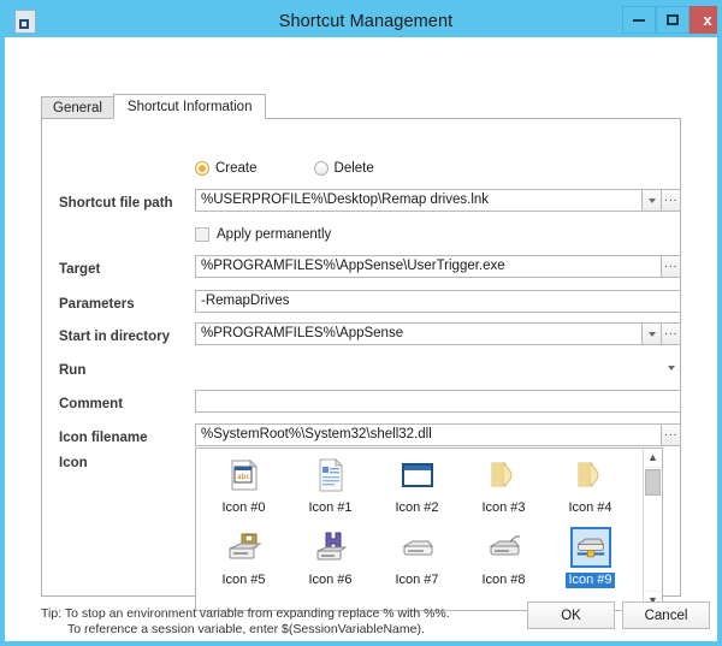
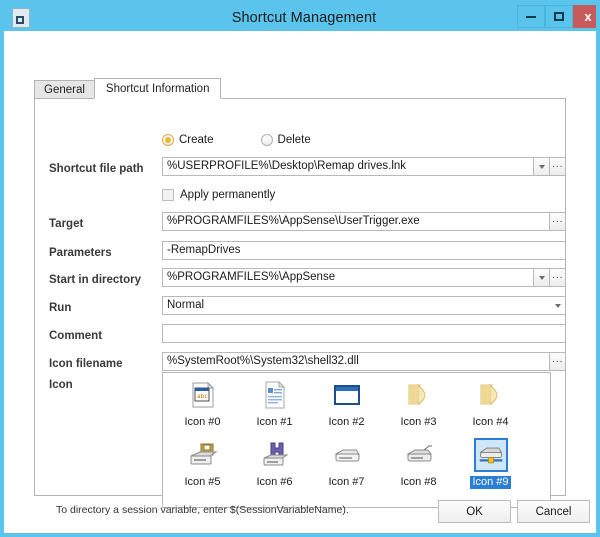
  Shortcut Management
  x
  General
  Shortcut Information
  Create
  Delete
  Shortcut file path
  %USERPROFILE%\Desktop\Remap drives.lnk
  ···
  Apply permanently
  Target
  %PROGRAMFILES%\AppSense\UserTrigger.exe
  ···
  Parameters
  -RemapDrives
  Start in directory
  %PROGRAMFILES%\AppSense
  ···
  Run
+ Normal
  Comment
  Icon filename
  %SystemRoot%\System32\shell32.dll
  ···
  Icon
  Icon #0
  Icon #1
  Icon #2
  Icon #3
  Icon #4
  Icon #5
  Icon #6
  Icon #7
  Icon #8
  Icon #9
- ▲
- ▼
- Tip: To stop an environment variable from expanding replace % with %%.
- To reference a session variable, enter $(SessionVariableName).
+ To directory a session variable, enter $(SessionVariableName).
  OK
  Cancel
